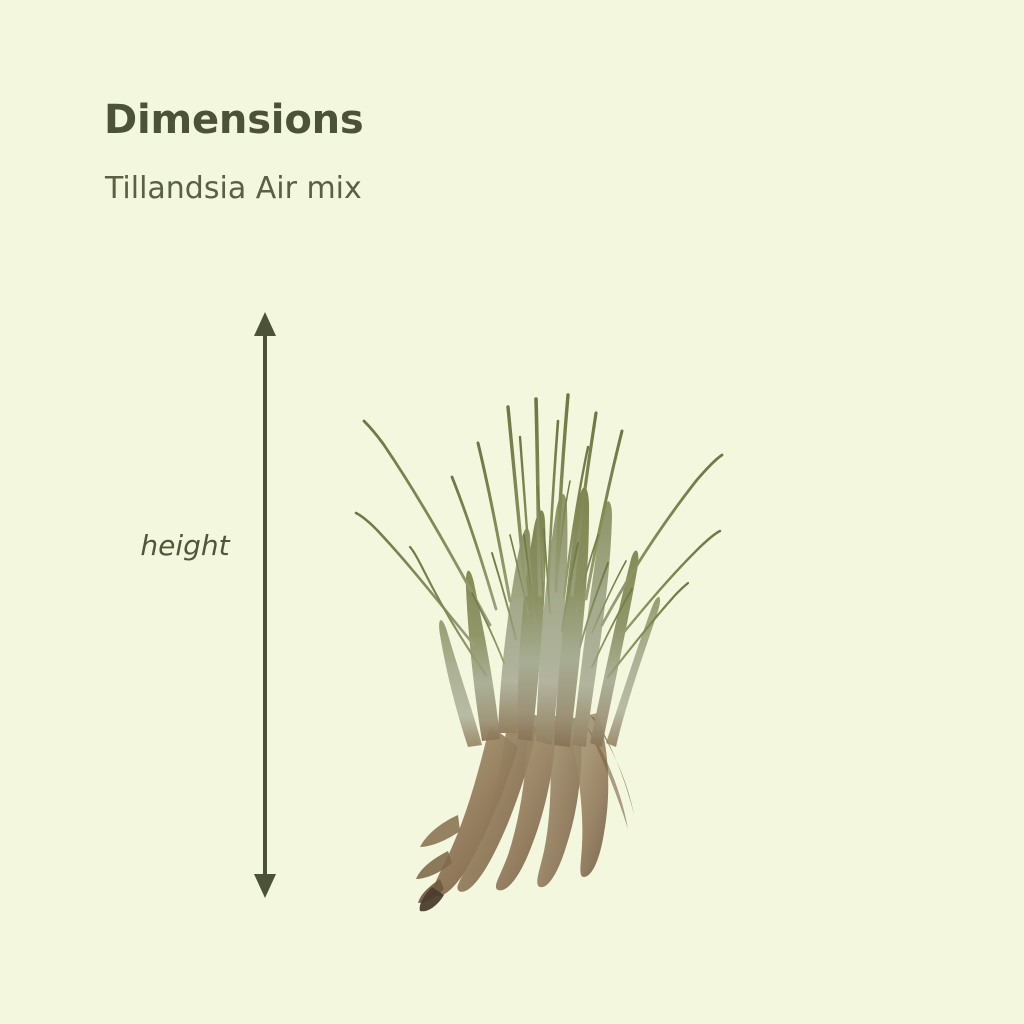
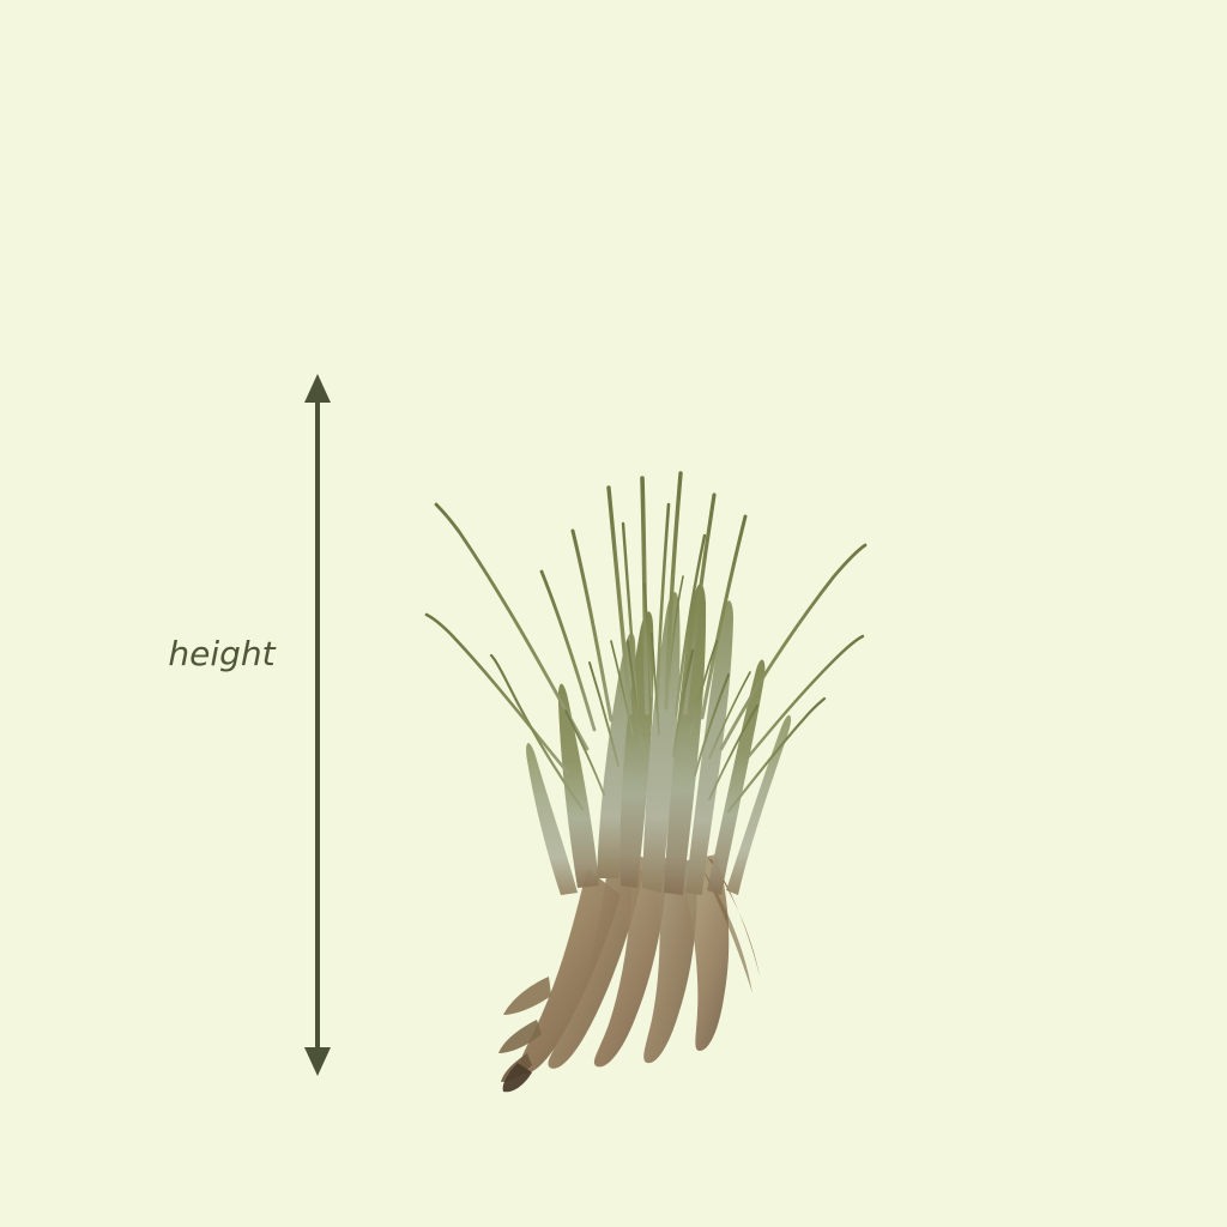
- Dimensions
- Tillandsia Air mix
  height
